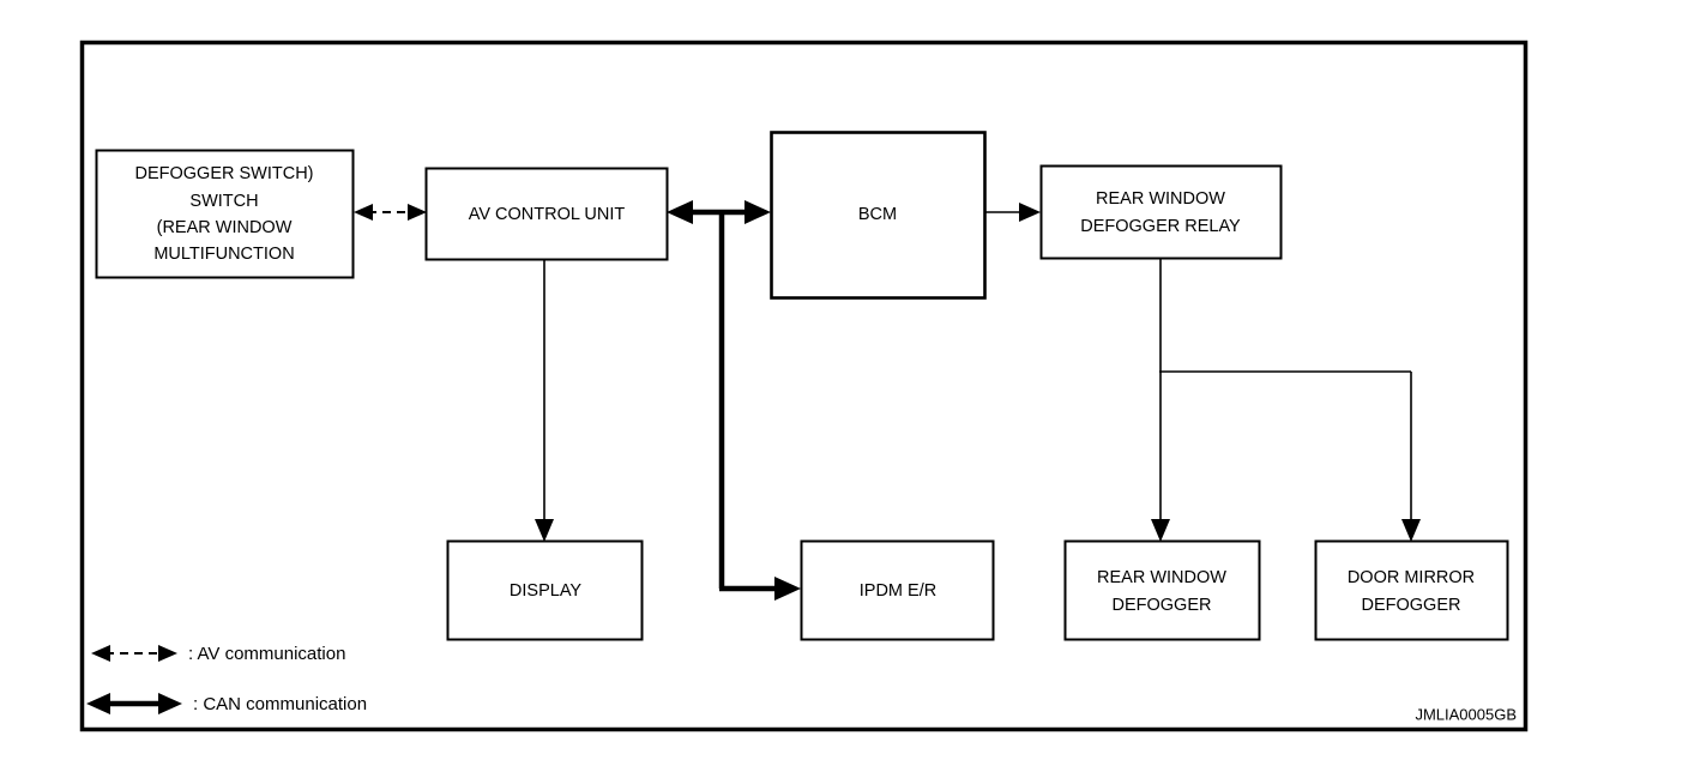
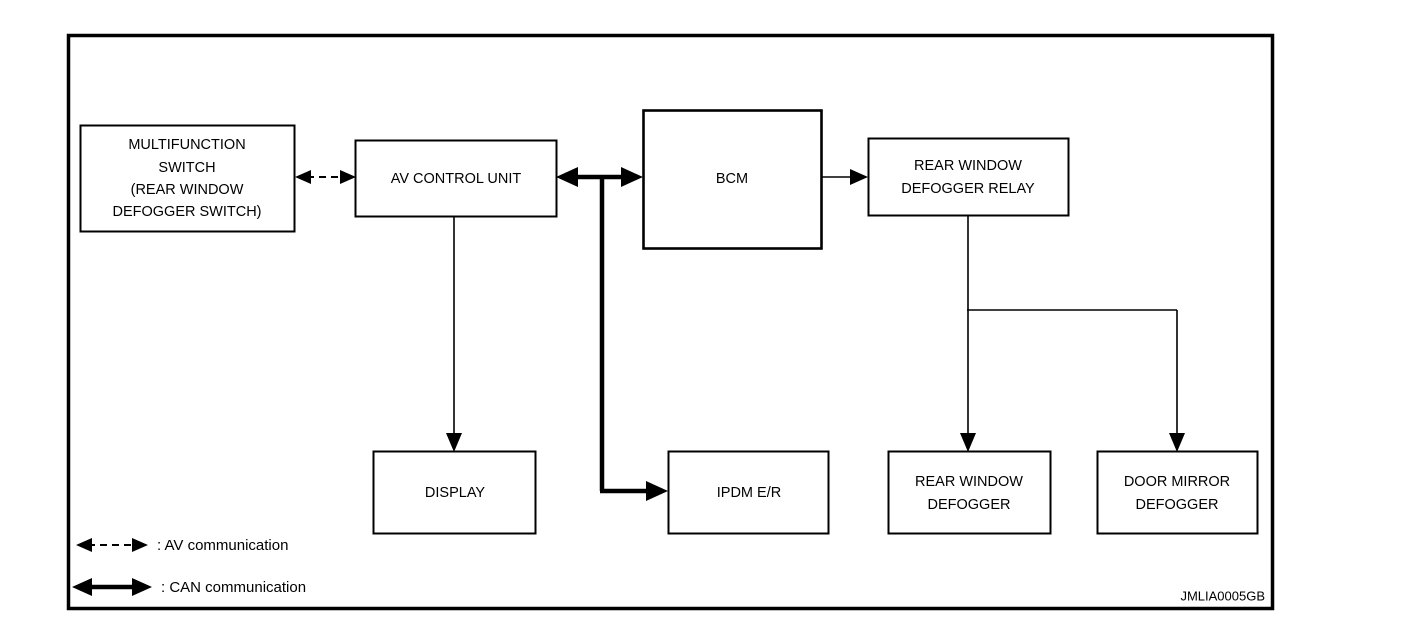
- DEFOGGER SWITCH)
+ MULTIFUNCTION
  SWITCH
  (REAR WINDOW
- MULTIFUNCTION
+ DEFOGGER SWITCH)
  AV CONTROL UNIT
  BCM
  REAR WINDOW
  DEFOGGER RELAY
  DISPLAY
  IPDM E/R
  REAR WINDOW
  DEFOGGER
  DOOR MIRROR
  DEFOGGER
  : AV communication
  : CAN communication
  JMLIA0005GB
